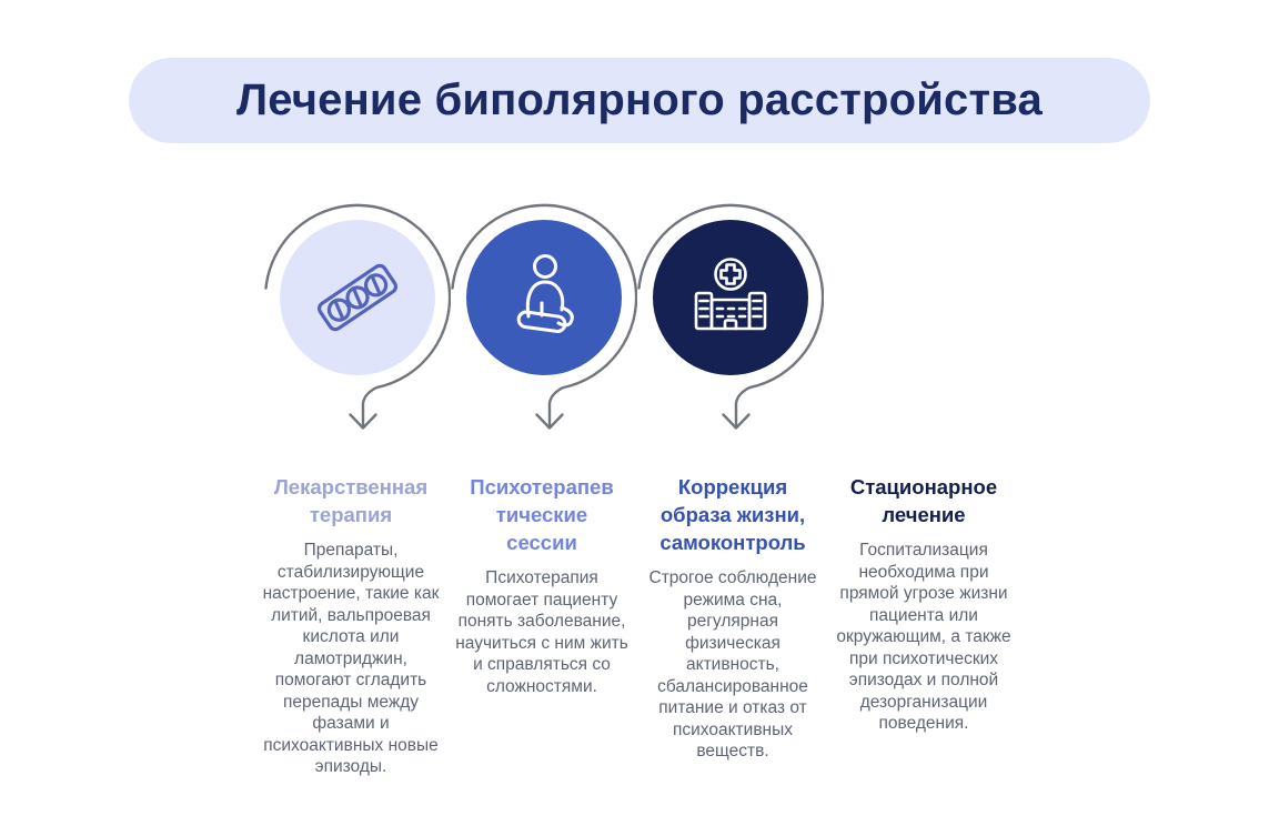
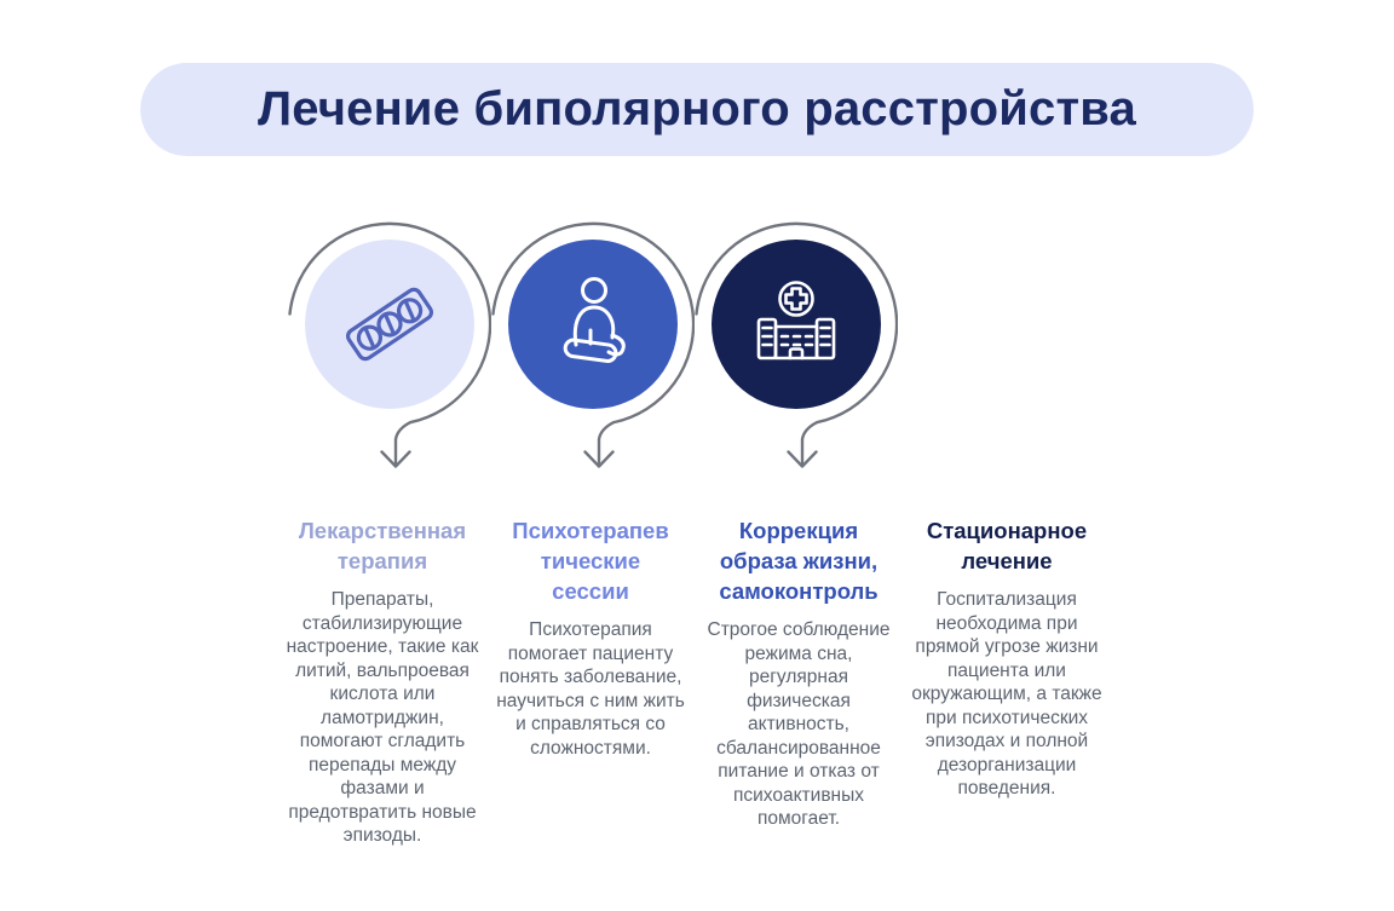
  Лечение биполярного расстройства
  Лекарственная
  терапия
- Препараты, стабилизирующие настроение, такие как литий, вальпроевая кислота или ламотриджин, помогают сгладить перепады между фазами и психоактивных новые эпизоды.
+ Препараты, стабилизирующие настроение, такие как литий, вальпроевая кислота или ламотриджин, помогают сгладить перепады между фазами и предотвратить новые эпизоды.
  Психотерапев
  тические
  сессии
  Психотерапия помогает пациенту понять заболевание, научиться с ним жить и справляться со сложностями.
  Коррекция
  образа жизни,
  самоконтроль
- Строгое соблюдение режима сна, регулярная физическая активность, сбалансированное питание и отказ от психоактивных веществ.
+ Строгое соблюдение режима сна, регулярная физическая активность, сбалансированное питание и отказ от психоактивных помогает.
  Стационарное
  лечение
  Госпитализация необходима при прямой угрозе жизни пациента или окружающим, а также при психотических эпизодах и полной дезорганизации поведения.
